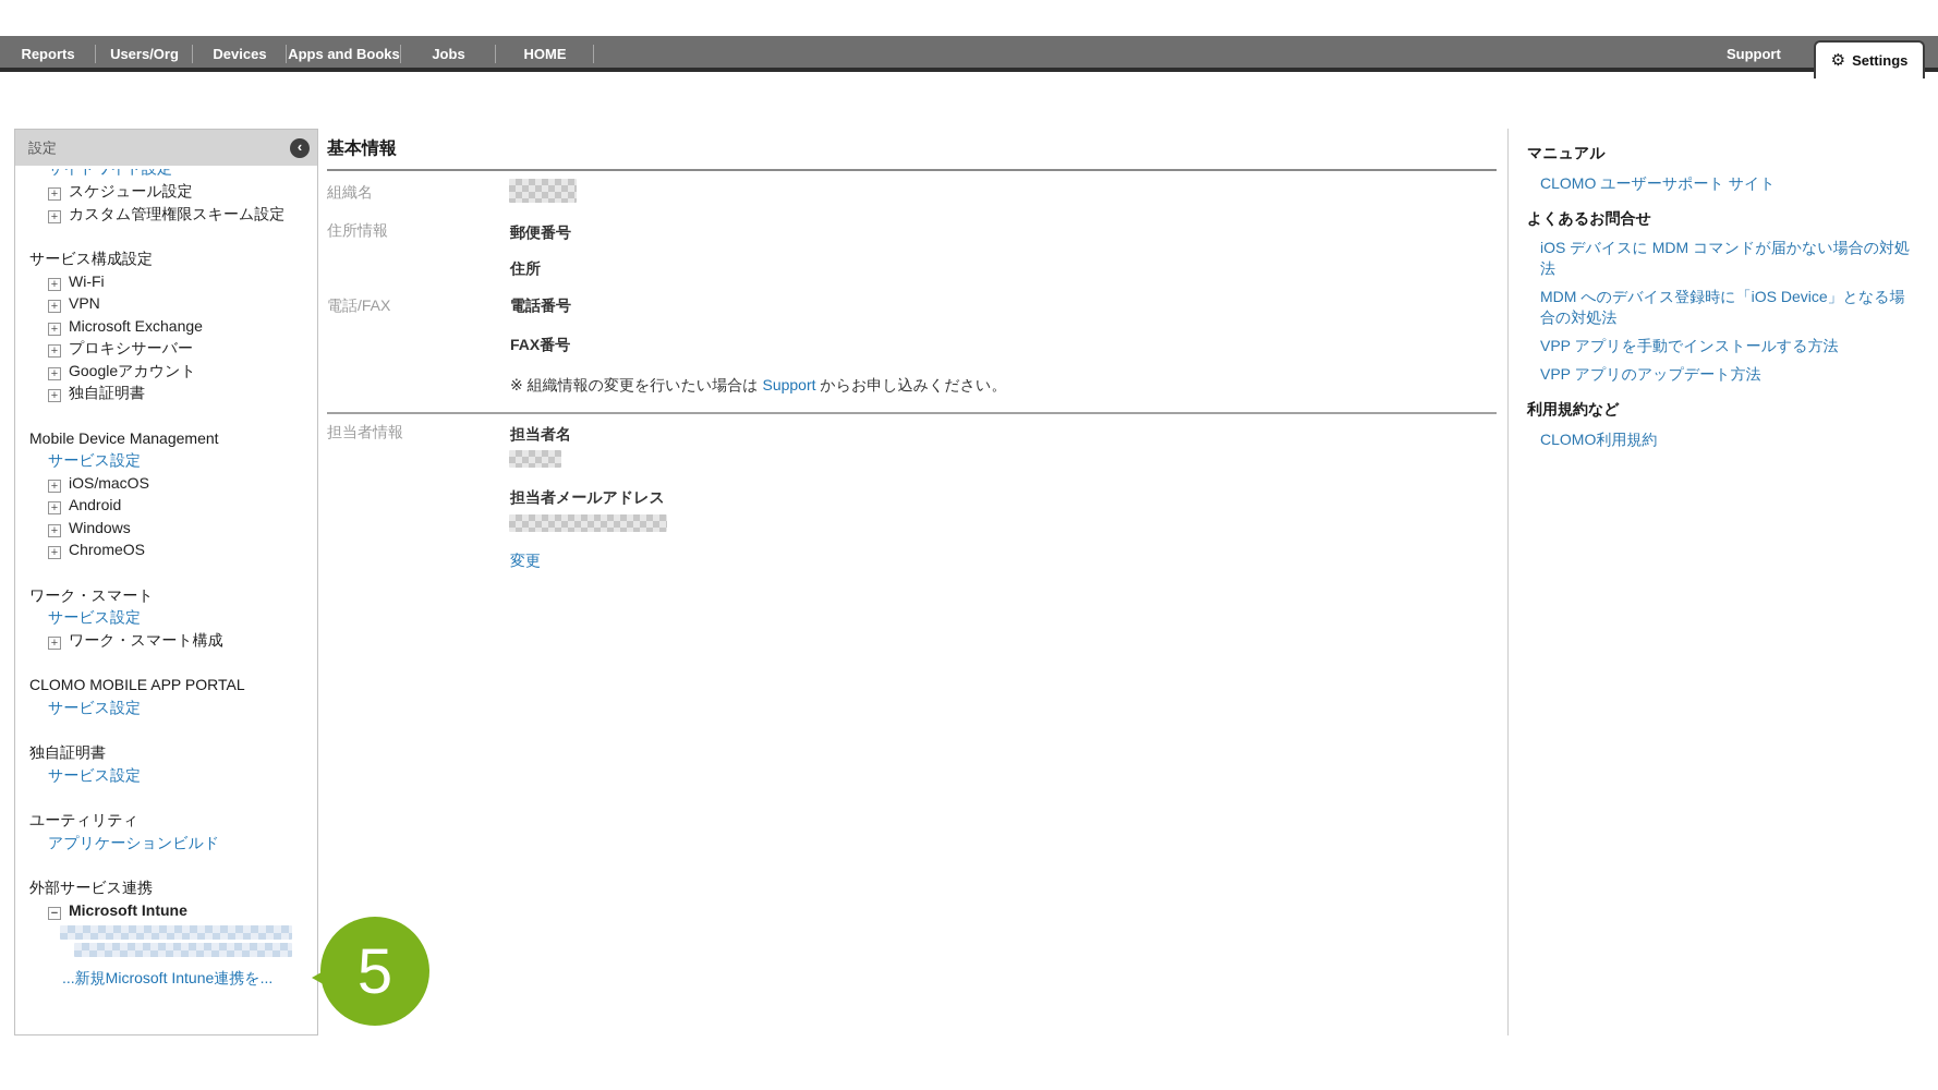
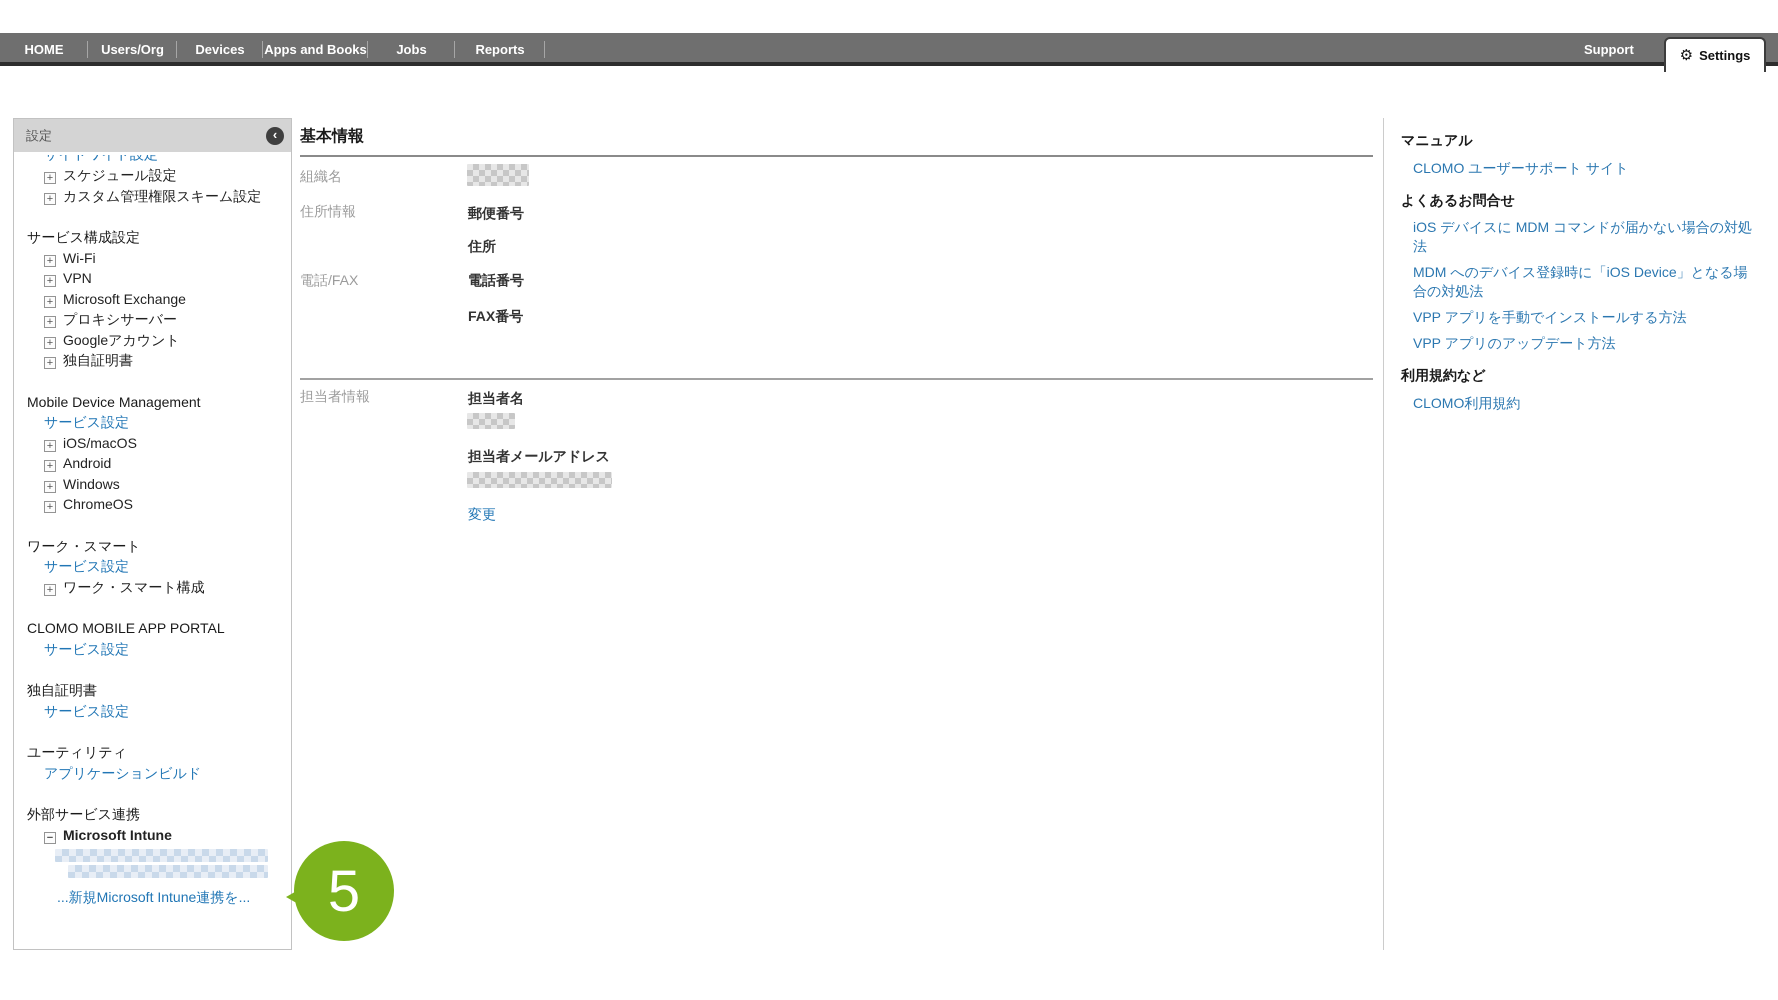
- Reports
+ HOME
  Users/Org
  Devices
  Apps and Books
  Jobs
- HOME
+ Reports
  Support
  ⚙
  Settings
  設定
  ‹
  + スケジュール設定
  + カスタム管理権限スキーム設定
  サービス構成設定
  + Wi-Fi
  + VPN
  + Microsoft Exchange
  + プロキシサーバー
  + Googleアカウント
  + 独自証明書
  Mobile Device Management
  サービス設定
  + iOS/macOS
  + Android
  + Windows
  + ChromeOS
  ワーク・スマート
  サービス設定
  + ワーク・スマート構成
  CLOMO MOBILE APP PORTAL
  サービス設定
  独自証明書
  サービス設定
  ユーティリティ
  アプリケーションビルド
  外部サービス連携
  − Microsoft Intune
  ...新規Microsoft Intune連携を...
  5
  基本情報
  組織名
  住所情報
  郵便番号
  住所
  電話/FAX
  電話番号
  FAX番号
- ※ 組織情報の変更を行いたい場合は Support からお申し込みください。
  担当者情報
  担当者名
  担当者メールアドレス
  変更
  マニュアル
  CLOMO ユーザーサポート サイト
  よくあるお問合せ
  iOS デバイスに MDM コマンドが届かない場合の対処法
  MDM へのデバイス登録時に「iOS Device」となる場合の対処法
  VPP アプリを手動でインストールする方法
  VPP アプリのアップデート方法
  利用規約など
  CLOMO利用規約
